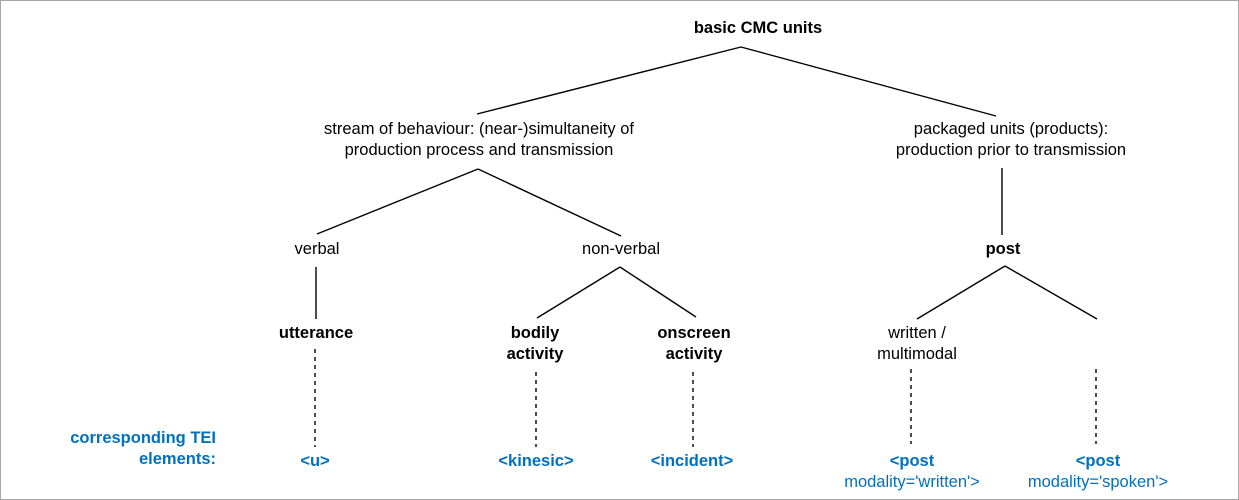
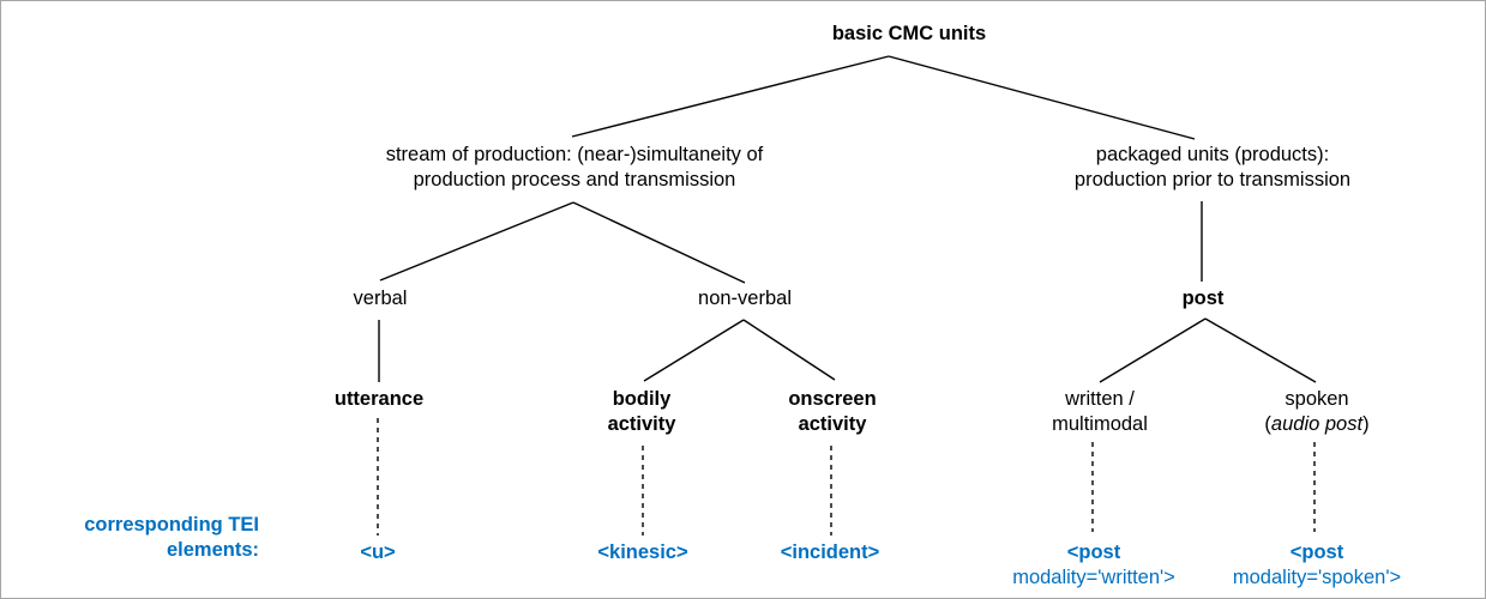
  basic CMC units
- stream of behaviour: (near-)simultaneity of
+ stream of production: (near-)simultaneity of
  production process and transmission
  packaged units (products):
  production prior to transmission
  verbal
  non-verbal
  post
  utterance
  bodily
  activity
  onscreen
  activity
  written /
  multimodal
+ spoken
+ (audio post)
  corresponding TEI
  elements:
  <u>
  <kinesic>
  <incident>
  <post
  modality='written'>
  <post
  modality='spoken'>
